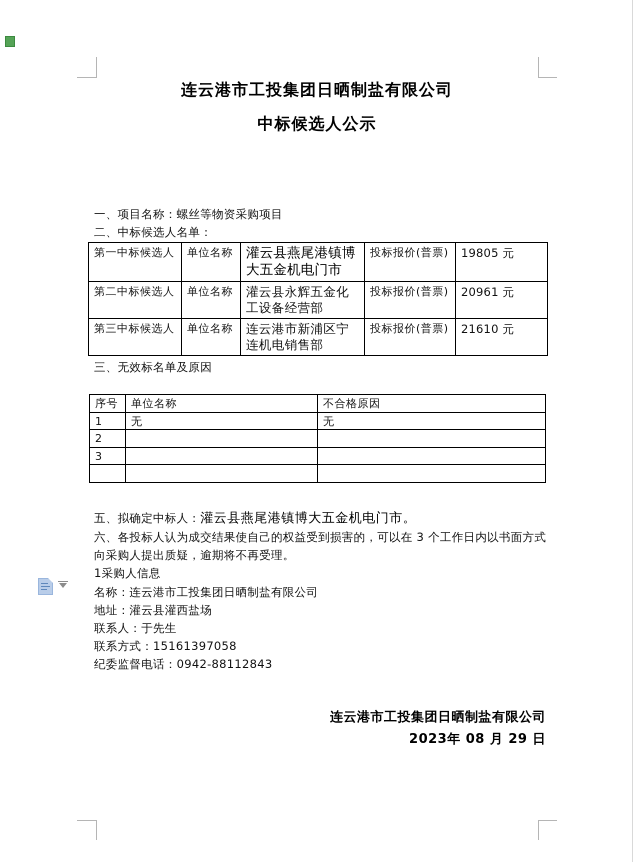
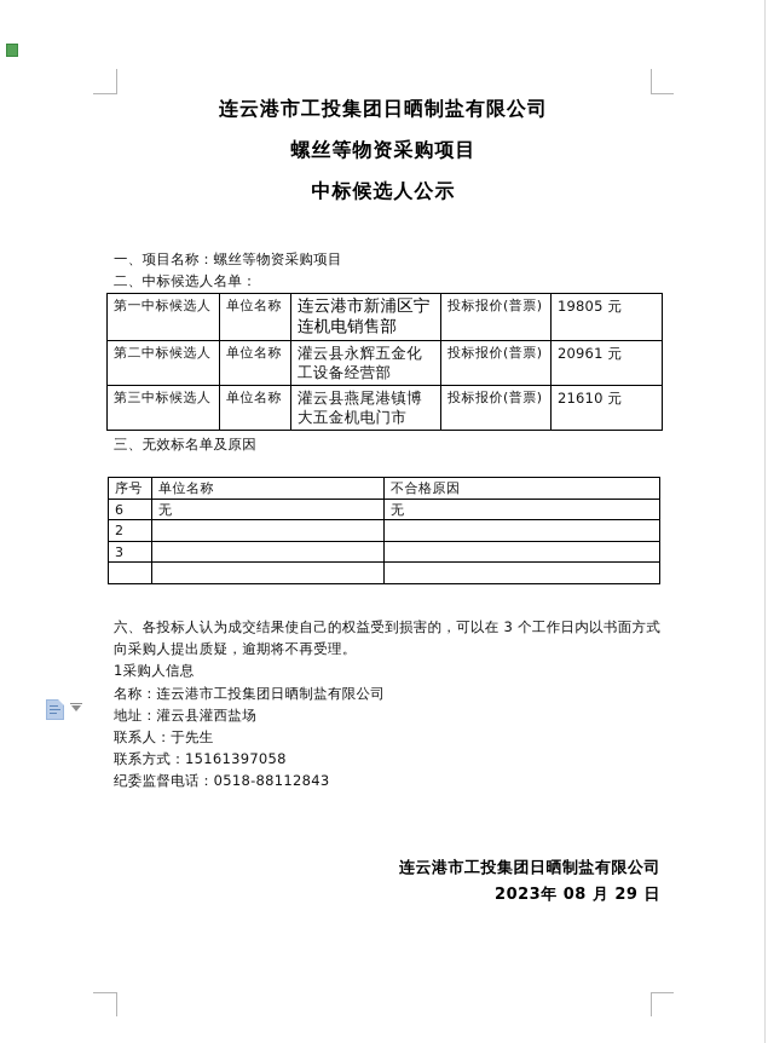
  连云港市工投集团日晒制盐有限公司
+ 螺丝等物资采购项目
  中标候选人公示
  一、项目名称：螺丝等物资采购项目
  二、中标候选人名单：
- 第一中标候选人	单位名称	灌云县燕尾港镇博大五金机电门市	投标报价(普票)	19805 元
+ 第一中标候选人	单位名称	连云港市新浦区宁连机电销售部	投标报价(普票)	19805 元
  第二中标候选人	单位名称	灌云县永辉五金化工设备经营部	投标报价(普票)	20961 元
- 第三中标候选人	单位名称	连云港市新浦区宁连机电销售部	投标报价(普票)	21610 元
+ 第三中标候选人	单位名称	灌云县燕尾港镇博大五金机电门市	投标报价(普票)	21610 元
  三、无效标名单及原因
  序号	单位名称	不合格原因
- 1	无	无
+ 6	无	无
  2
  3
- 五、拟确定中标人：灌云县燕尾港镇博大五金机电门市。
  六、各投标人认为成交结果使自己的权益受到损害的，可以在 3 个工作日内以书面方式向采购人提出质疑，逾期将不再受理。
  1采购人信息
  名称：连云港市工投集团日晒制盐有限公司
  地址：灌云县灌西盐场
  联系人：于先生
  联系方式：15161397058
- 纪委监督电话：0942-88112843
+ 纪委监督电话：0518-88112843
  连云港市工投集团日晒制盐有限公司
  2023年 08 月 29 日
